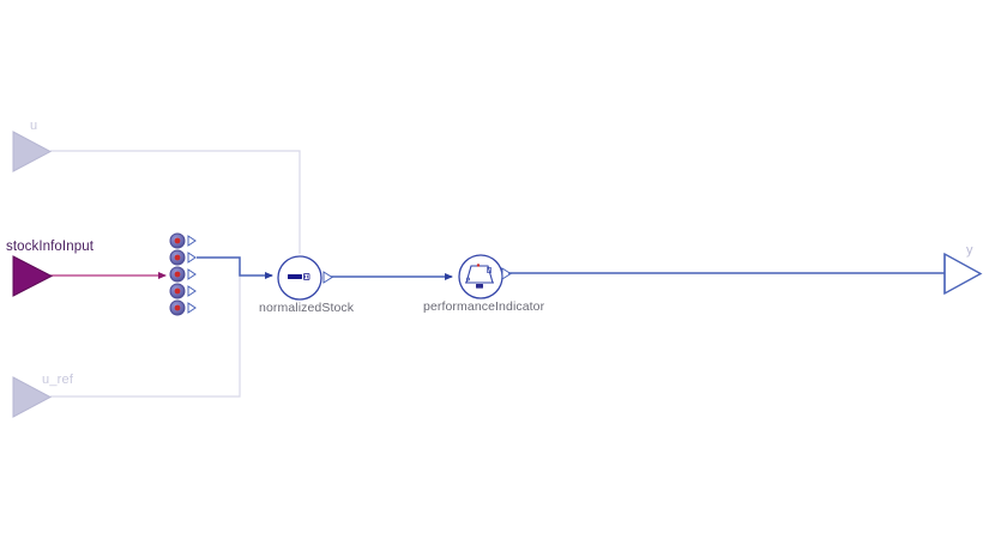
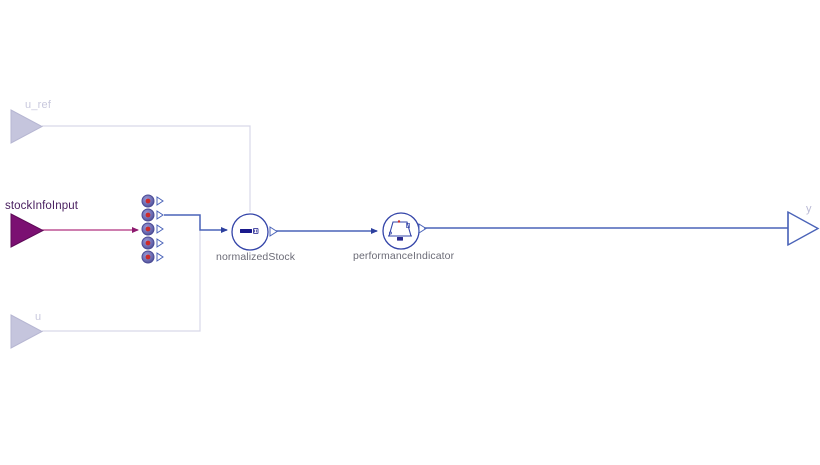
- u
+ u_ref
  stockInfoInput
- u_ref
+ u
  y
  normalizedStock
  performanceIndicator
